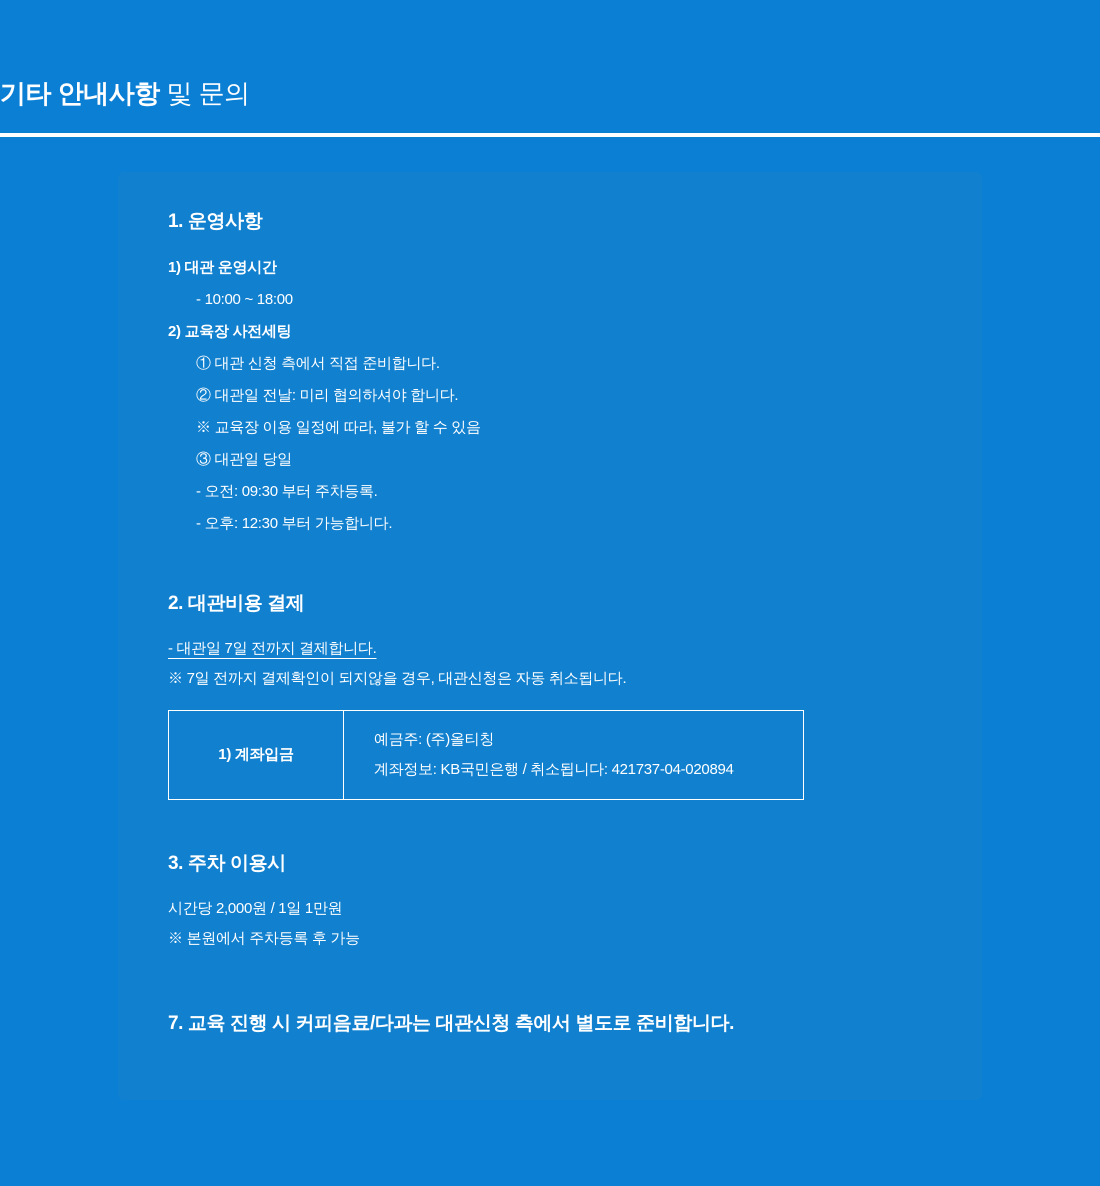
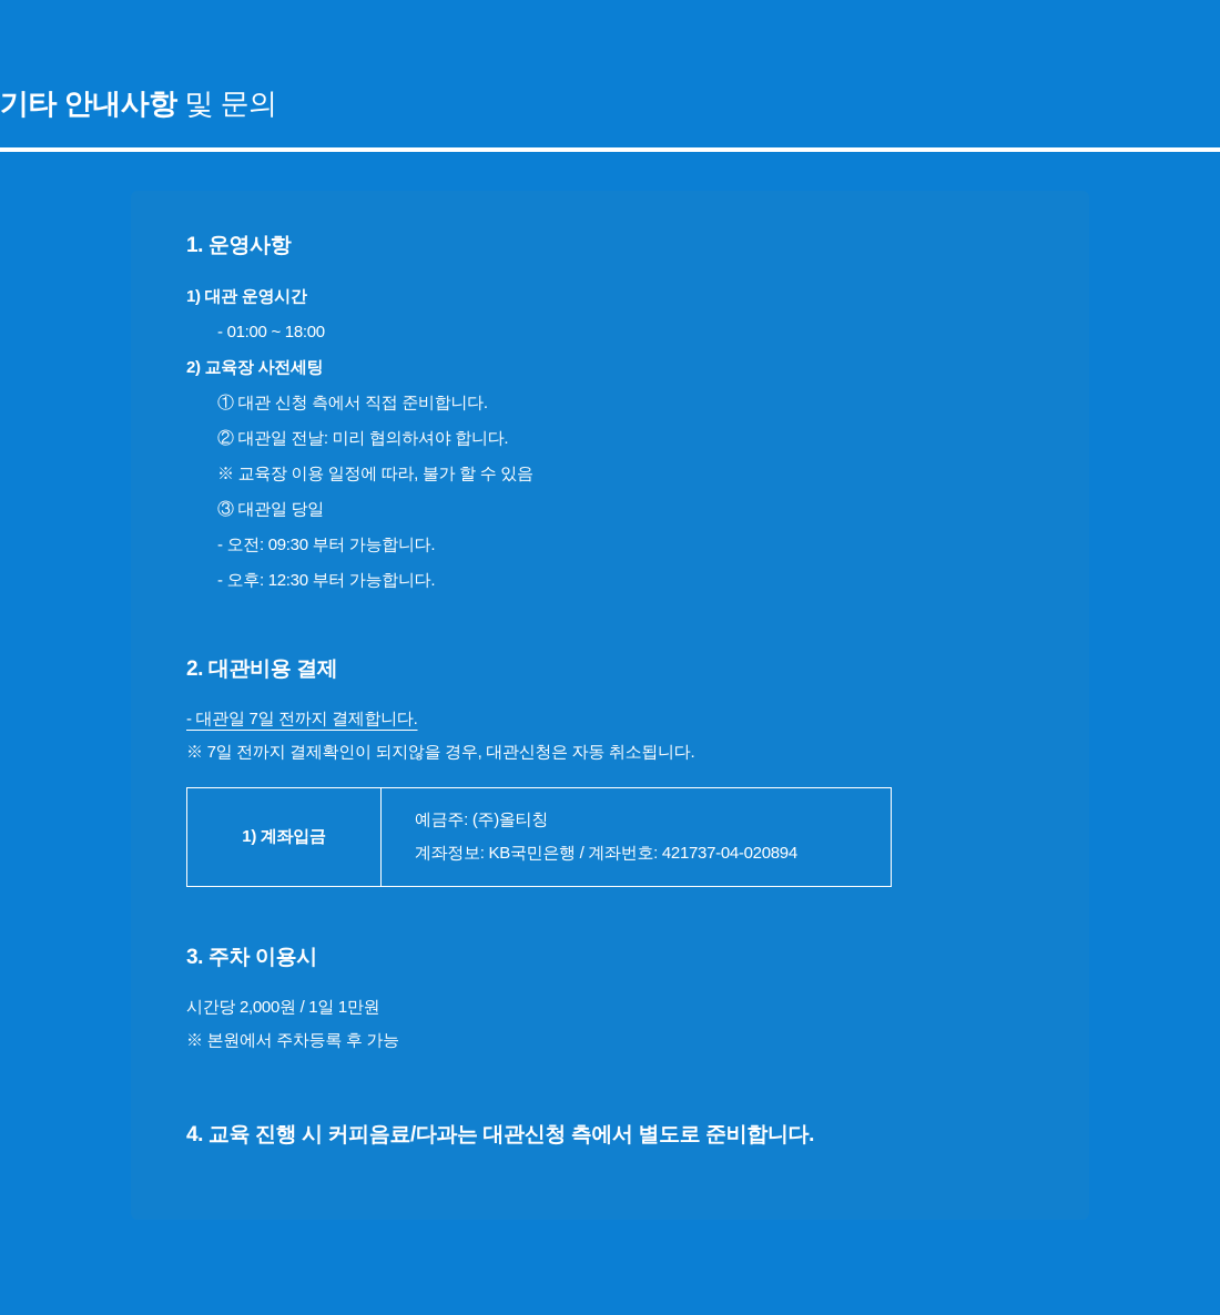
  기타 안내사항 및 문의
  1. 운영사항
  1) 대관 운영시간
- - 10:00 ~ 18:00
+ - 01:00 ~ 18:00
  2) 교육장 사전세팅
  ① 대관 신청 측에서 직접 준비합니다.
  ② 대관일 전날: 미리 협의하셔야 합니다.
  ※ 교육장 이용 일정에 따라, 불가 할 수 있음
  ③ 대관일 당일
- - 오전: 09:30 부터 주차등록.
+ - 오전: 09:30 부터 가능합니다.
  - 오후: 12:30 부터 가능합니다.
  2. 대관비용 결제
  - 대관일 7일 전까지 결제합니다.
  ※ 7일 전까지 결제확인이 되지않을 경우, 대관신청은 자동 취소됩니다.
- 1) 계좌입금	예금주: (주)올티칭 계좌정보: KB국민은행 / 취소됩니다: 421737-04-020894
+ 1) 계좌입금	예금주: (주)올티칭 계좌정보: KB국민은행 / 계좌번호: 421737-04-020894
  3. 주차 이용시
  시간당 2,000원 / 1일 1만원
  ※ 본원에서 주차등록 후 가능
- 7. 교육 진행 시 커피음료/다과는 대관신청 측에서 별도로 준비합니다.
+ 4. 교육 진행 시 커피음료/다과는 대관신청 측에서 별도로 준비합니다.
